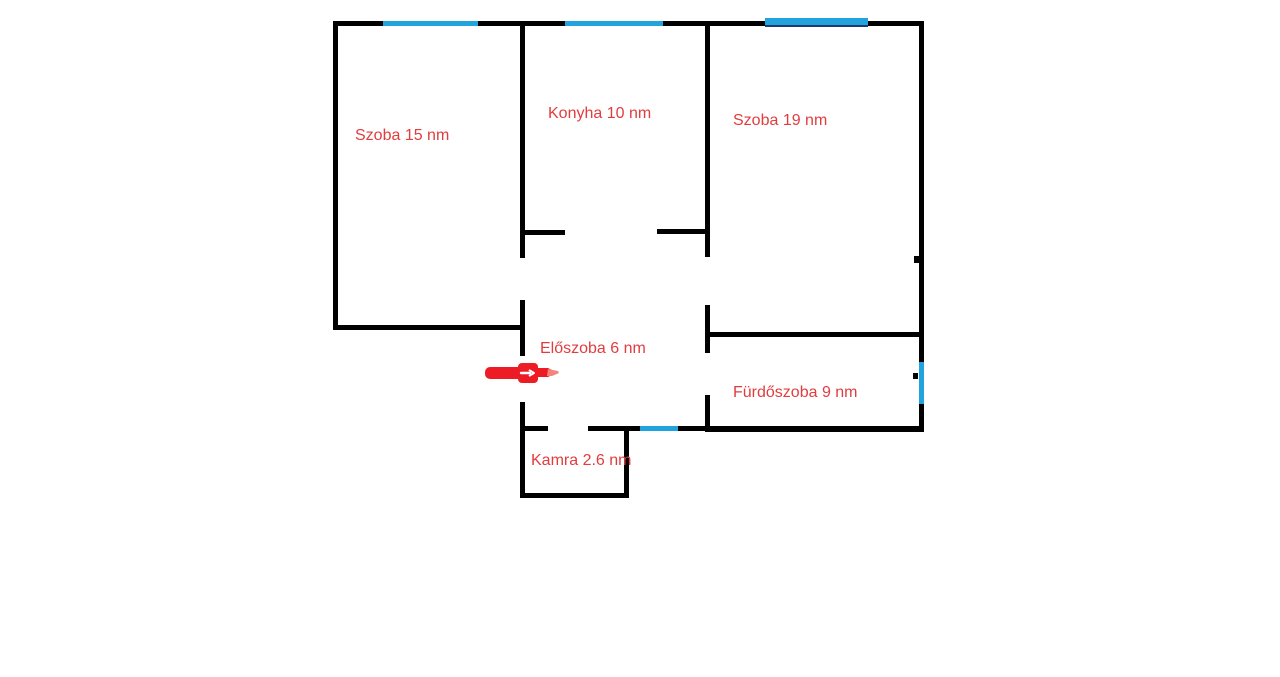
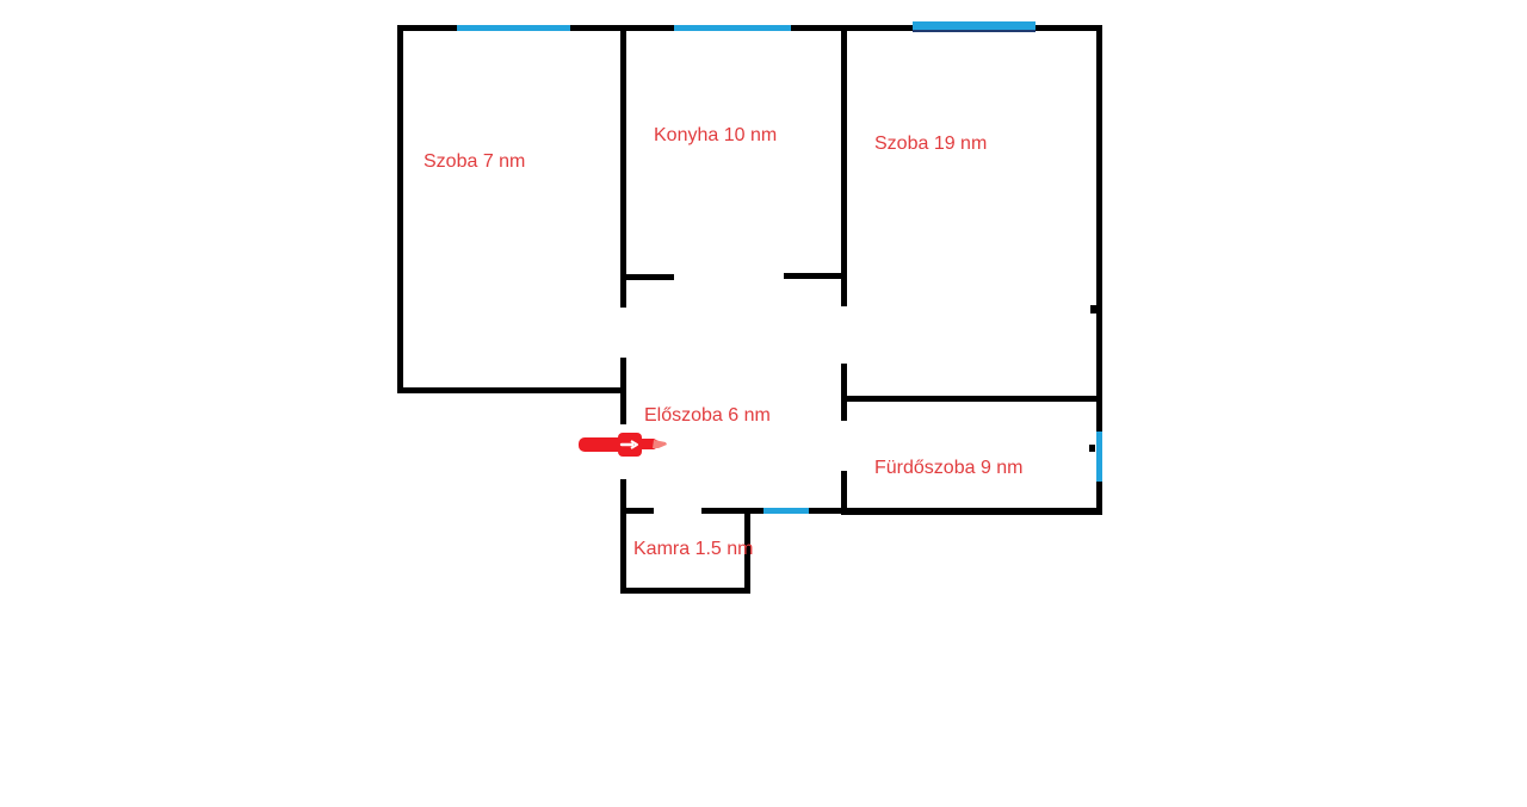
- Szoba 15 nm
+ Szoba 7 nm
  Konyha 10 nm
  Szoba 19 nm
  Előszoba 6 nm
  Fürdőszoba 9 nm
- Kamra 2.6 nm
+ Kamra 1.5 nm
